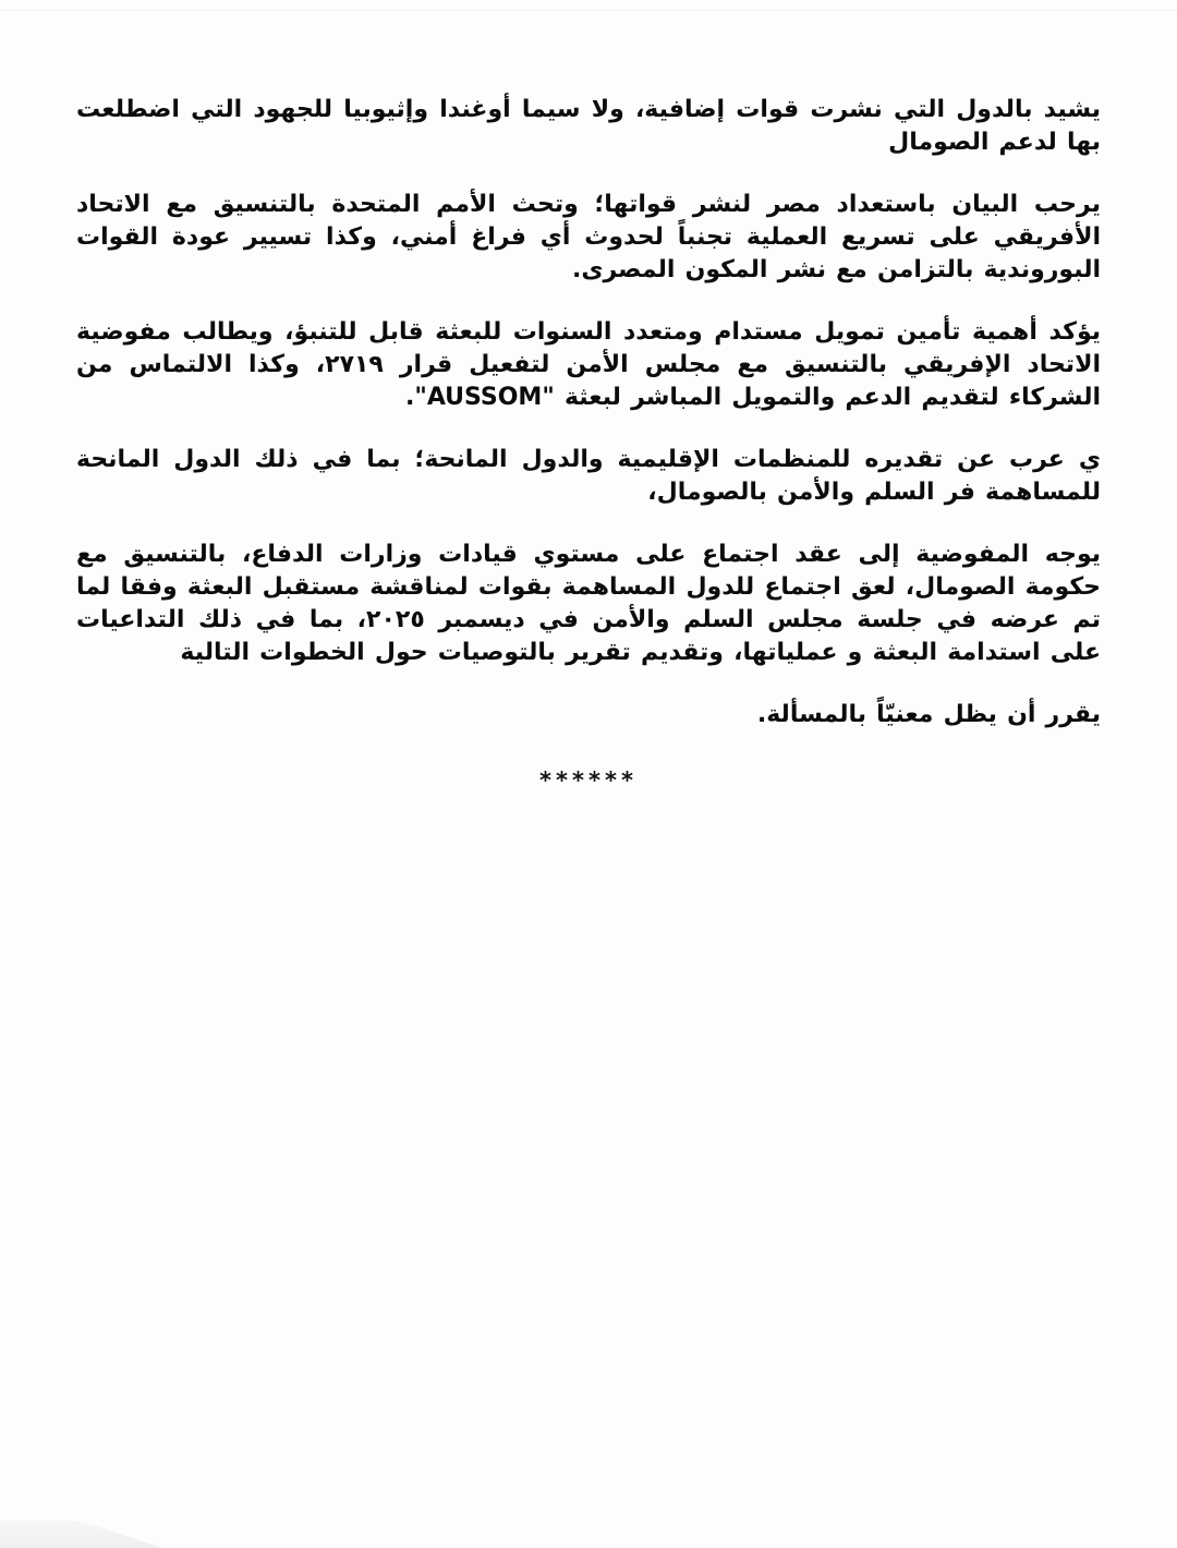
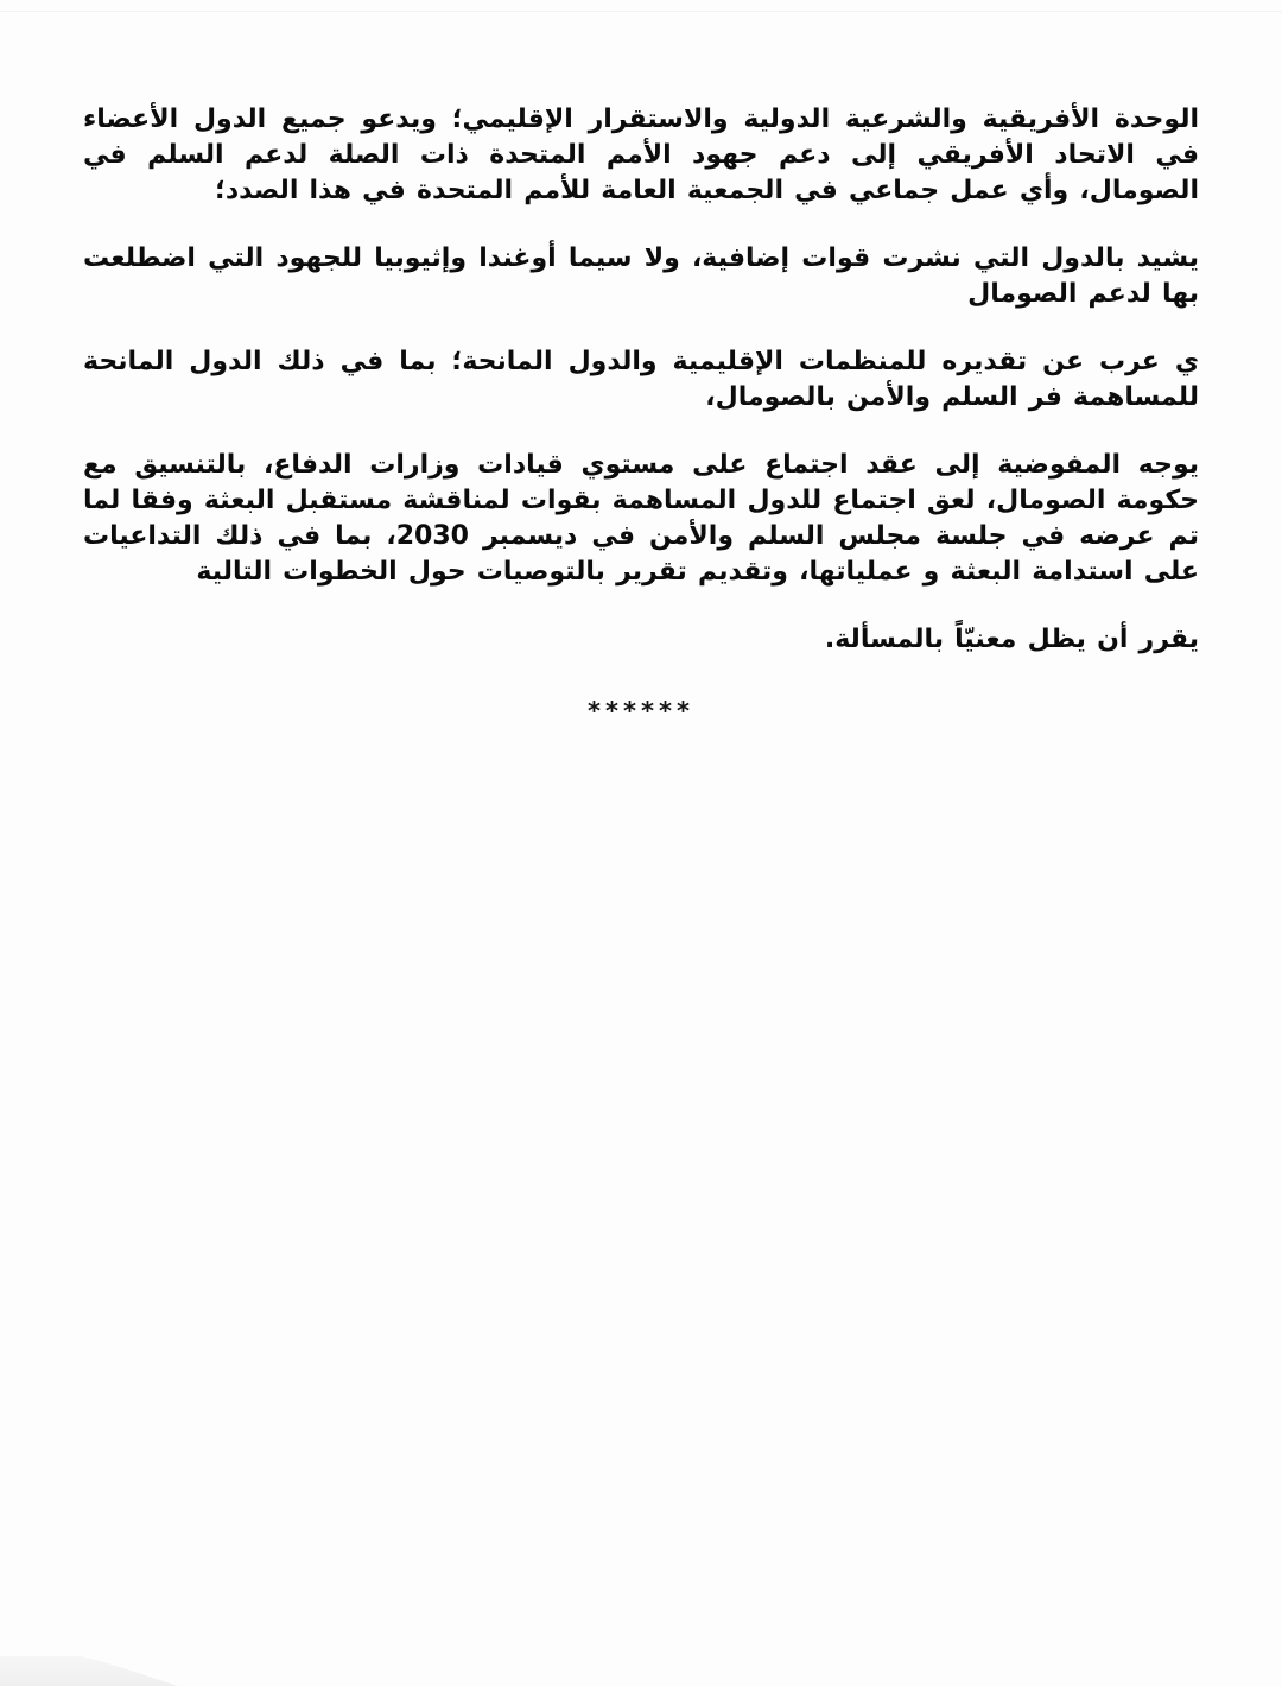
+ الوحدة الأفريقية والشرعية الدولية والاستقرار الإقليمي؛ ويدعو جميع الدول الأعضاء في الاتحاد الأفريقي إلى دعم جهود الأمم المتحدة ذات الصلة لدعم السلم في الصومال، وأي عمل جماعي في الجمعية العامة للأمم المتحدة في هذا الصدد؛
  يشيد بالدول التي نشرت قوات إضافية، ولا سيما أوغندا وإثيوبيا للجهود التي اضطلعت بها لدعم الصومال
- يرحب البيان باستعداد مصر لنشر قواتها؛ وتحث الأمم المتحدة بالتنسيق مع الاتحاد الأفريقي على تسريع العملية تجنباً لحدوث أي فراغ أمني، وكذا تسيير عودة القوات البوروندية بالتزامن مع نشر المكون المصرى.
- يؤكد أهمية تأمين تمويل مستدام ومتعدد السنوات للبعثة قابل للتنبؤ، ويطالب مفوضية الاتحاد الإفريقي بالتنسيق مع مجلس الأمن لتفعيل قرار ٢٧١٩، وكذا الالتماس من الشركاء لتقديم الدعم والتمويل المباشر لبعثة "AUSSOM".
  ي عرب عن تقديره للمنظمات الإقليمية والدول المانحة؛ بما في ذلك الدول المانحة للمساهمة فر السلم والأمن بالصومال،
- يوجه المفوضية إلى عقد اجتماع على مستوي قيادات وزارات الدفاع، بالتنسيق مع حكومة الصومال، لعق اجتماع للدول المساهمة بقوات لمناقشة مستقبل البعثة وفقا لما تم عرضه في جلسة مجلس السلم والأمن في ديسمبر ٢٠٢٥، بما في ذلك التداعيات على استدامة البعثة و عملياتها، وتقديم تقرير بالتوصيات حول الخطوات التالية
+ يوجه المفوضية إلى عقد اجتماع على مستوي قيادات وزارات الدفاع، بالتنسيق مع حكومة الصومال، لعق اجتماع للدول المساهمة بقوات لمناقشة مستقبل البعثة وفقا لما تم عرضه في جلسة مجلس السلم والأمن في ديسمبر 2030، بما في ذلك التداعيات على استدامة البعثة و عملياتها، وتقديم تقرير بالتوصيات حول الخطوات التالية
  يقرر أن يظل معنيّاً بالمسألة.
  ******
